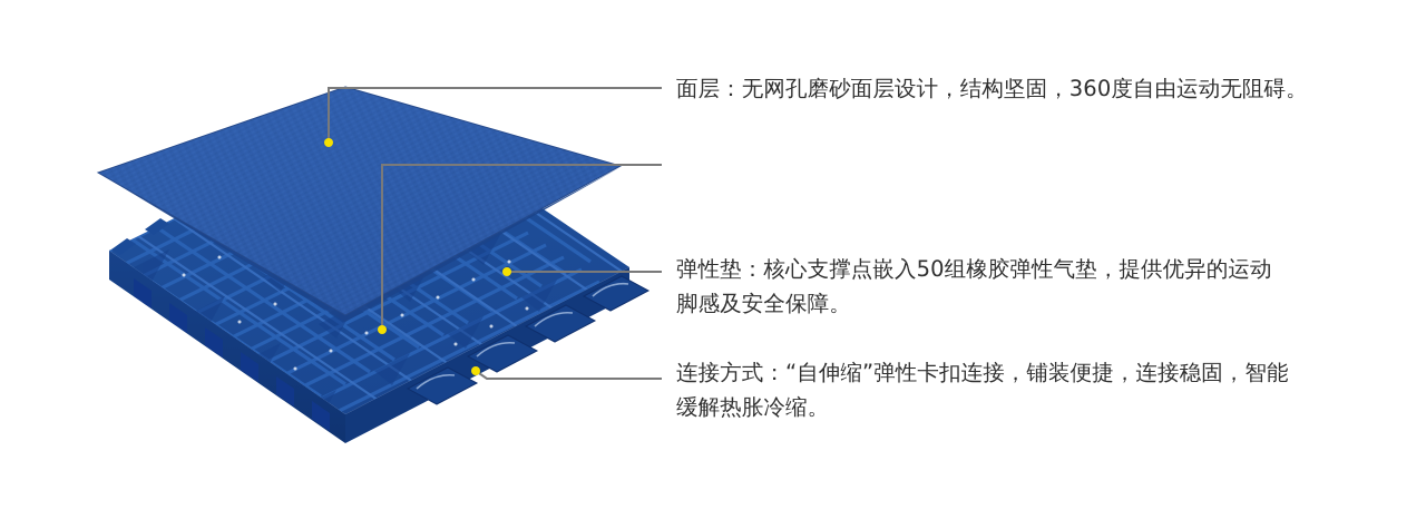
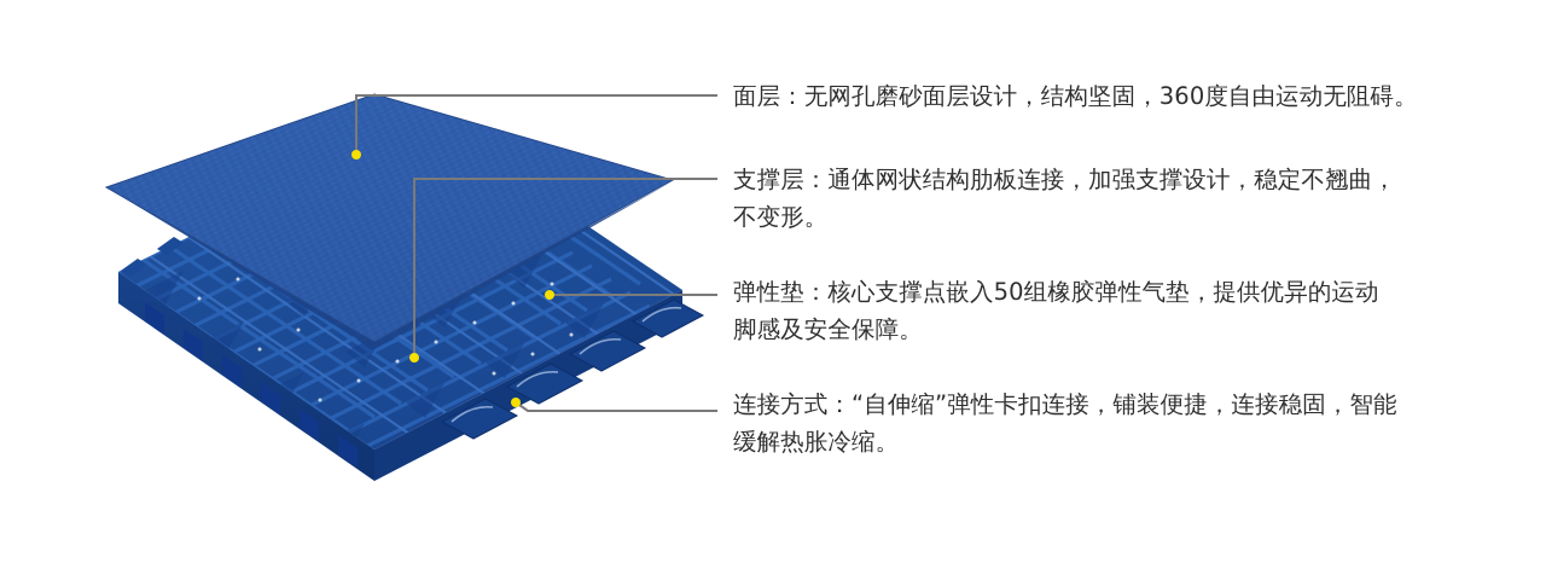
  面层：无网孔磨砂面层设计，结构坚固，360度自由运动无阻碍。
+ 支撑层：通体网状结构肋板连接，加强支撑设计，稳定不翘曲，
+ 不变形。
  弹性垫：核心支撑点嵌入50组橡胶弹性气垫，提供优异的运动
  脚感及安全保障。
  连接方式：“自伸缩”弹性卡扣连接，铺装便捷，连接稳固，智能
  缓解热胀冷缩。
